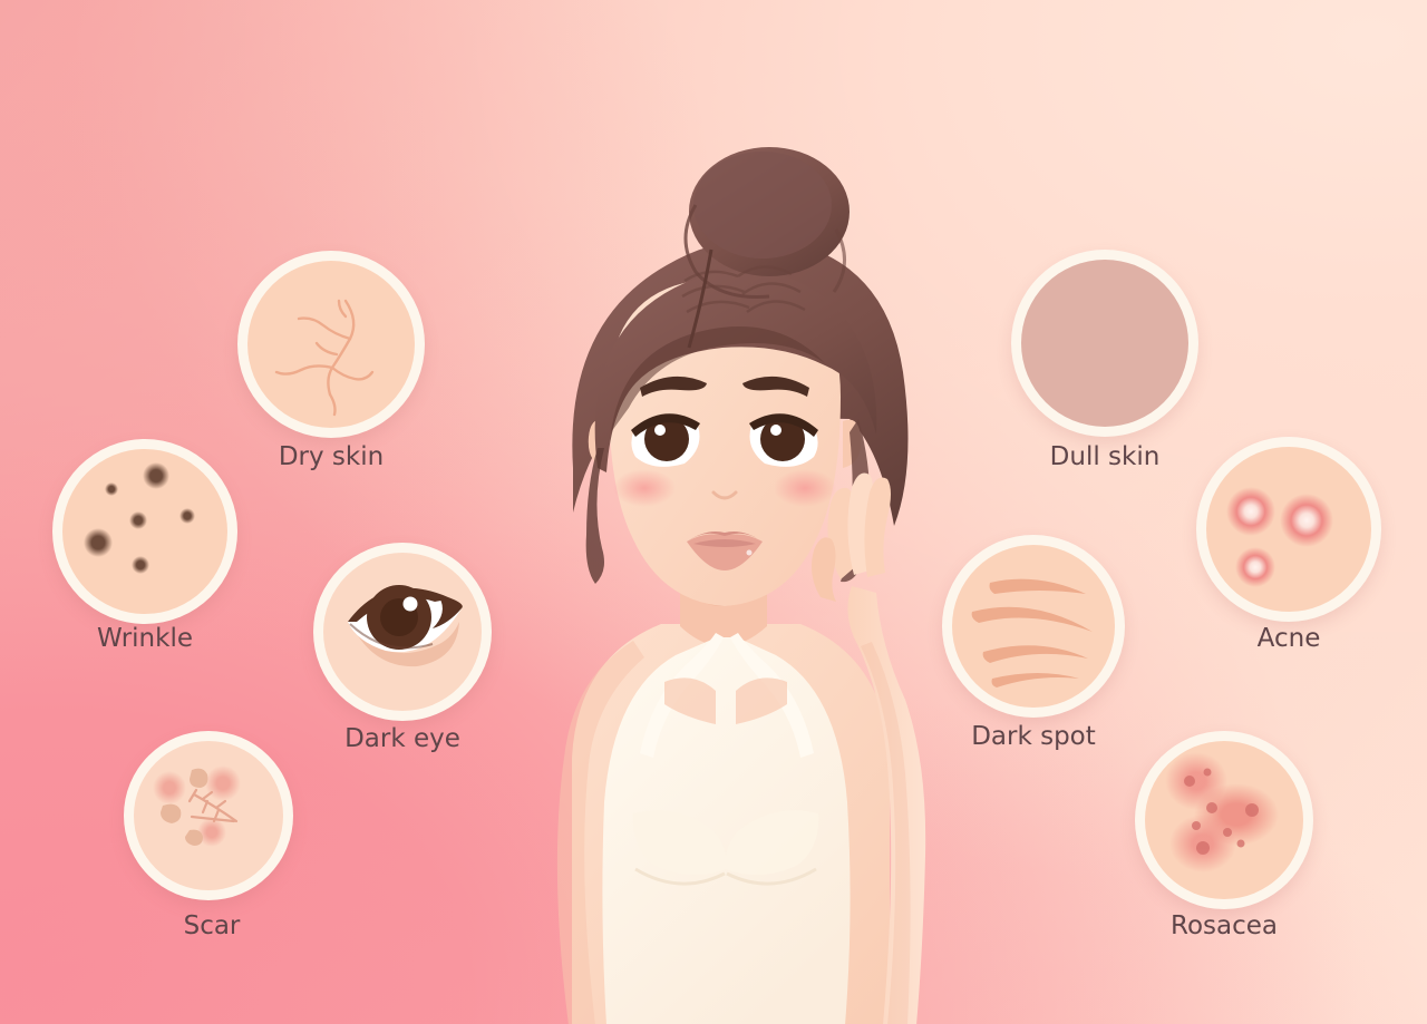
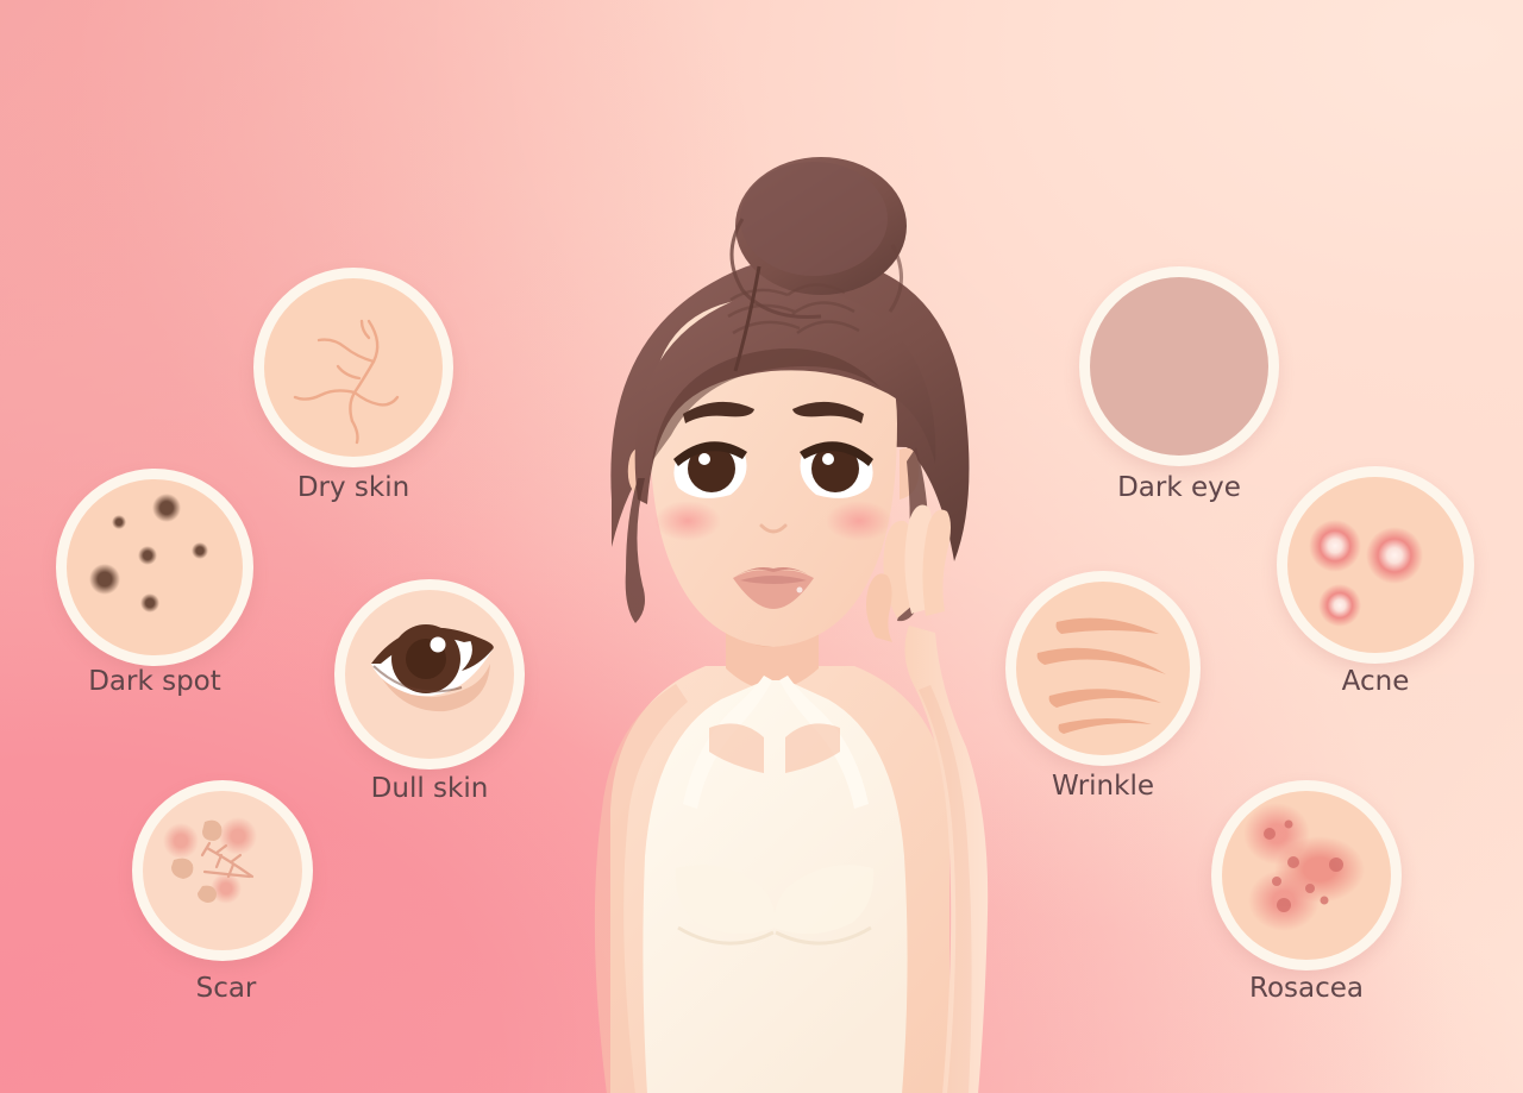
  Dry skin
- Wrinkle
+ Dark spot
- Dark eye
+ Dull skin
  Scar
- Dull skin
+ Dark eye
  Acne
- Dark spot
+ Wrinkle
  Rosacea
